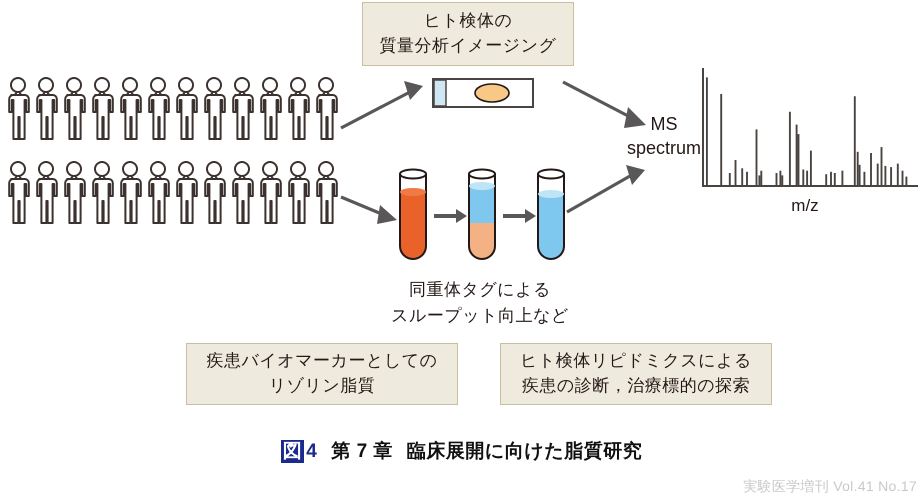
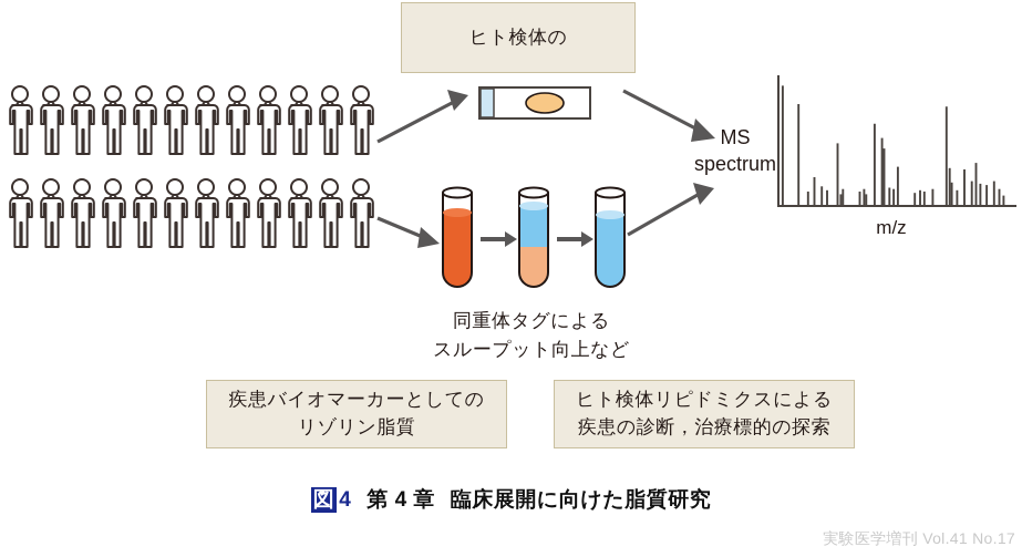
  ヒト検体の
- 質量分析イメージング
  同重体タグによる
  スループット向上など
  MS
  spectrum
  m/z
  疾患バイオマーカーとしての
  リゾリン脂質
  ヒト検体リピドミクスによる
  疾患の診断，治療標的の探索
- 図 4 第 7 章 臨床展開に向けた脂質研究
+ 図 4 第 4 章 臨床展開に向けた脂質研究
  実験医学増刊 Vol.41 No.17
